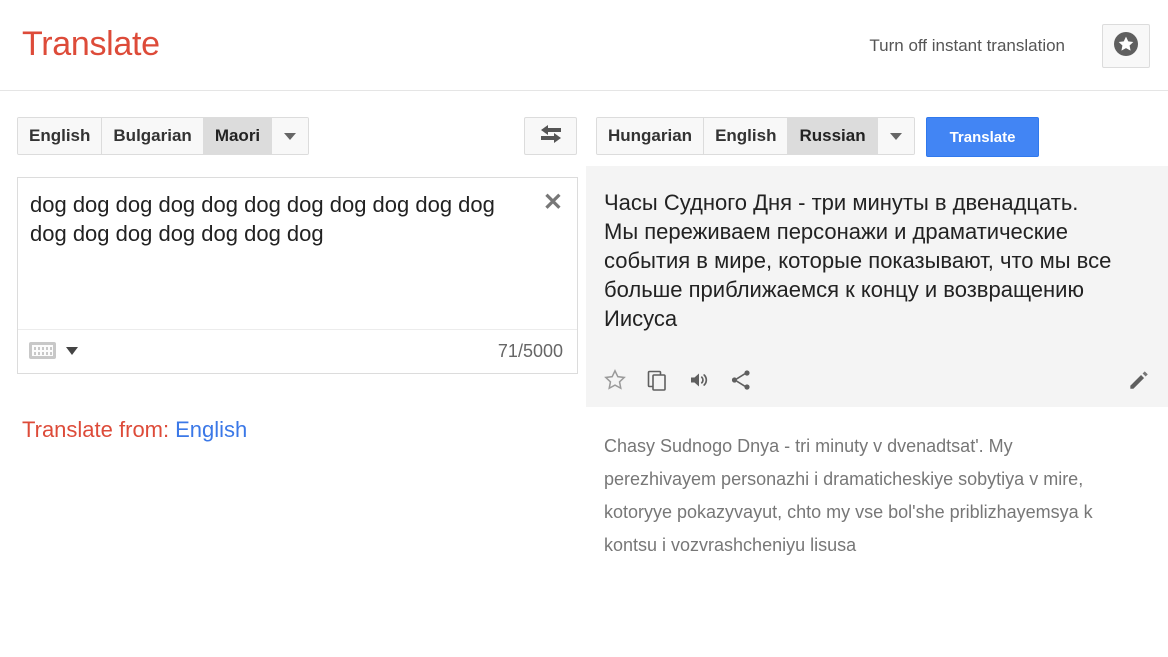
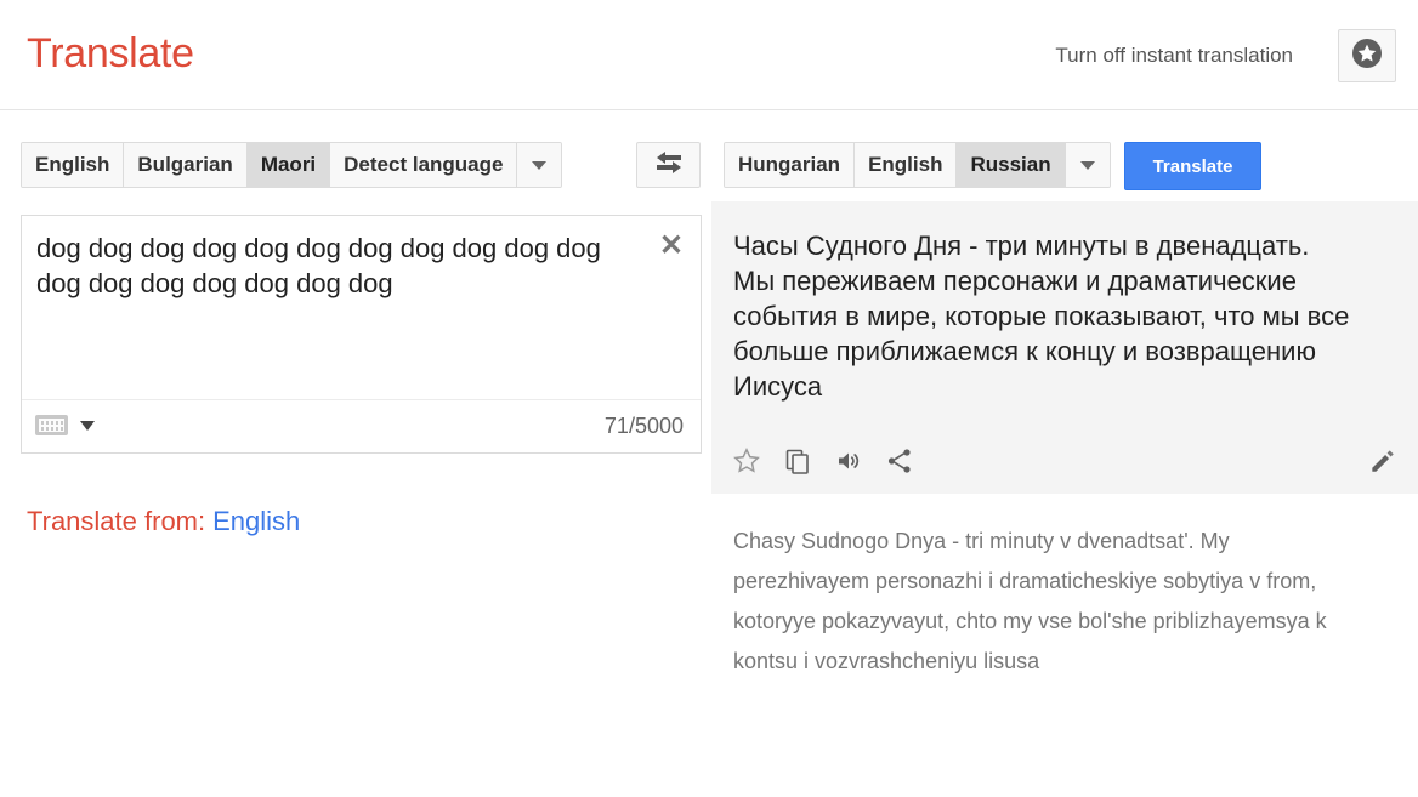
  Translate
  Turn off instant translation
  English
  Bulgarian
  Maori
+ Detect language
  Hungarian
  English
  Russian
  Translate
  dog dog dog dog dog dog dog dog dog dog dog dog dog dog dog dog dog dog
  ✕
  71/5000
  Translate from: English
  Часы Судного Дня - три минуты в двенадцать. Мы переживаем персонажи и драматические события в мире, которые показывают, что мы все больше приближаемся к концу и возвращению Иисуса
- Chasy Sudnogo Dnya - tri minuty v dvenadtsat'. My perezhivayem personazhi i dramaticheskiye sobytiya v mire, kotoryye pokazyvayut, chto my vse bol'she priblizhayemsya k kontsu i vozvrashcheniyu lisusa
+ Chasy Sudnogo Dnya - tri minuty v dvenadtsat'. My perezhivayem personazhi i dramaticheskiye sobytiya v from, kotoryye pokazyvayut, chto my vse bol'she priblizhayemsya k kontsu i vozvrashcheniyu lisusa
